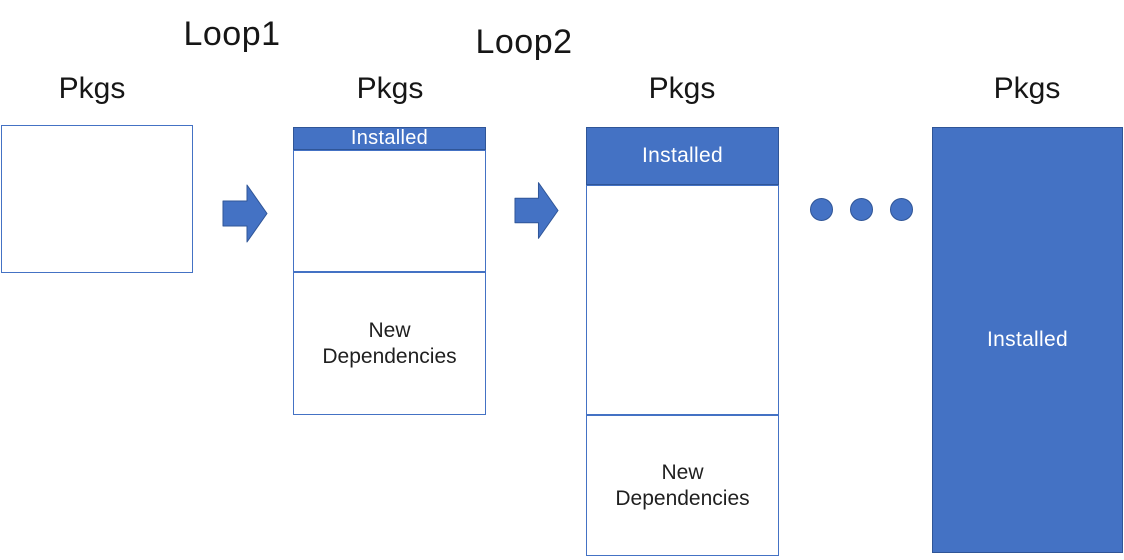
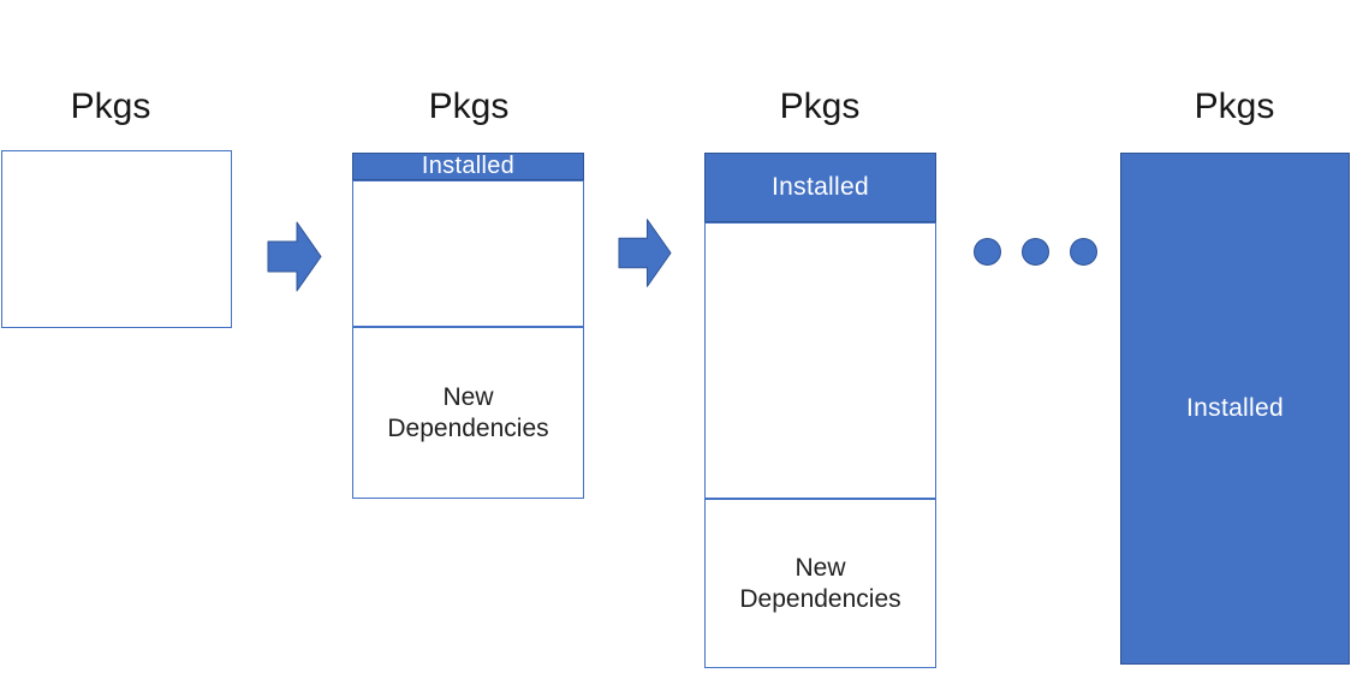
- Loop1
- Loop2
  Pkgs
  Pkgs
  Pkgs
  Pkgs
  Installed
  New Dependencies
  Installed
  New Dependencies
  Installed
